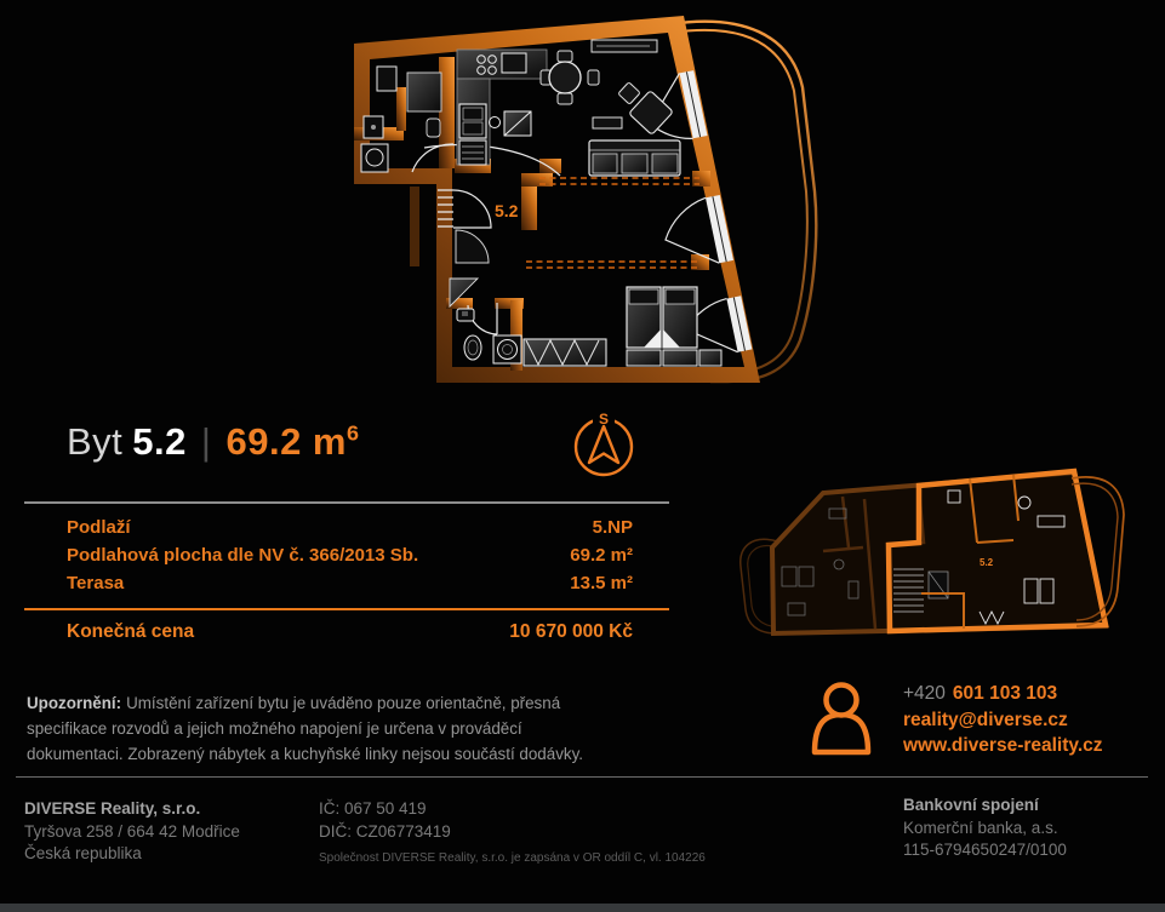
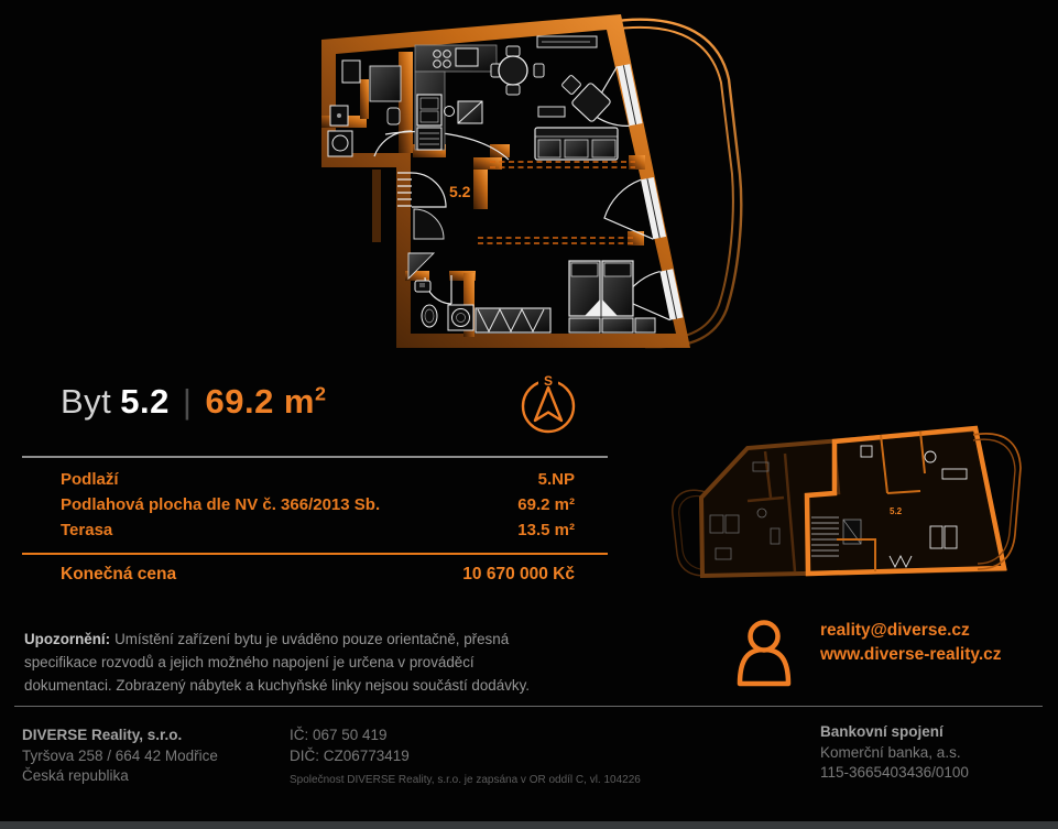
  5.2
  S
  5.2
- Byt 5.2 | 69.2 m6
+ Byt 5.2 | 69.2 m2
  Podlaží
  5.NP
  Podlahová plocha dle NV č. 366/2013 Sb.
  69.2 m²
  Terasa
  13.5 m²
  Konečná cena
  10 670 000 Kč
  Upozornění: Umístění zařízení bytu je uváděno pouze orientačně, přesná specifikace rozvodů a jejich možného napojení je určena v prováděcí dokumentaci. Zobrazený nábytek a kuchyňské linky nejsou součástí dodávky.
- +420 601 103 103
  reality@diverse.cz
  www.diverse-reality.cz
  DIVERSE Reality, s.r.o.
  Tyršova 258 / 664 42 Modřice
  Česká republika
  IČ: 067 50 419
  DIČ: CZ06773419
  Společnost DIVERSE Reality, s.r.o. je zapsána v OR oddíl C, vl. 104226
  Bankovní spojení
  Komerční banka, a.s.
- 115-6794650247/0100
+ 115-3665403436/0100
